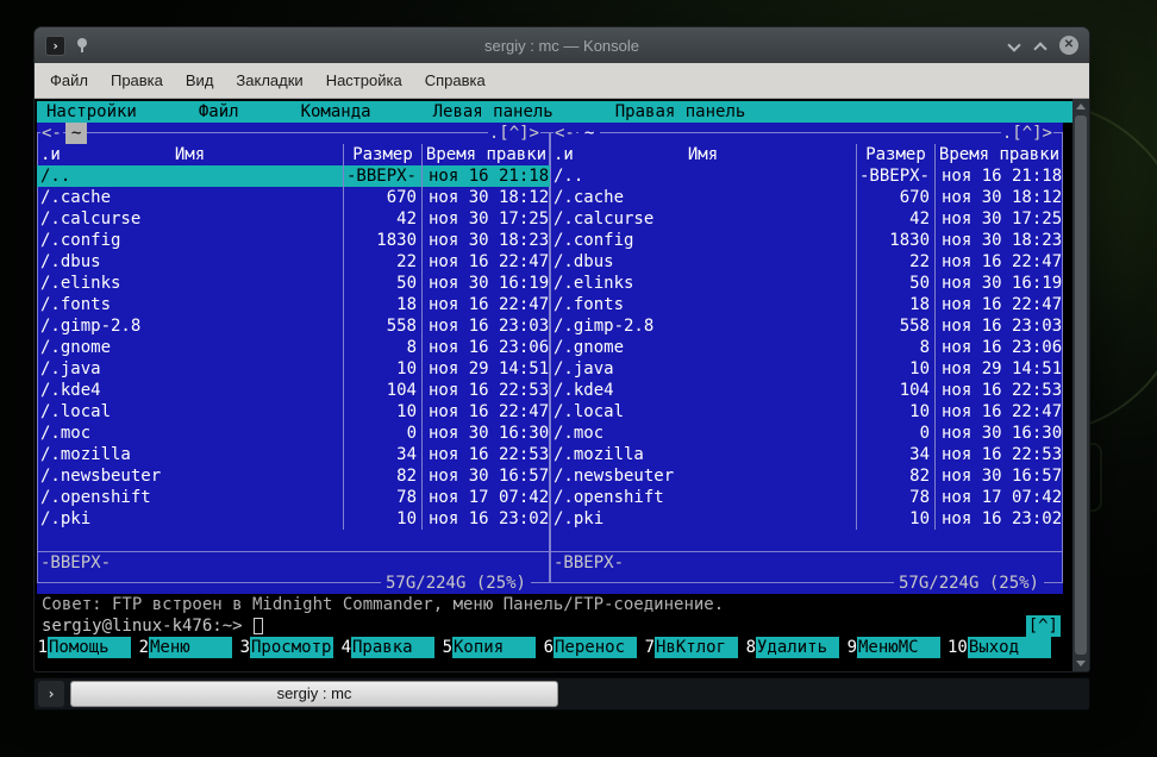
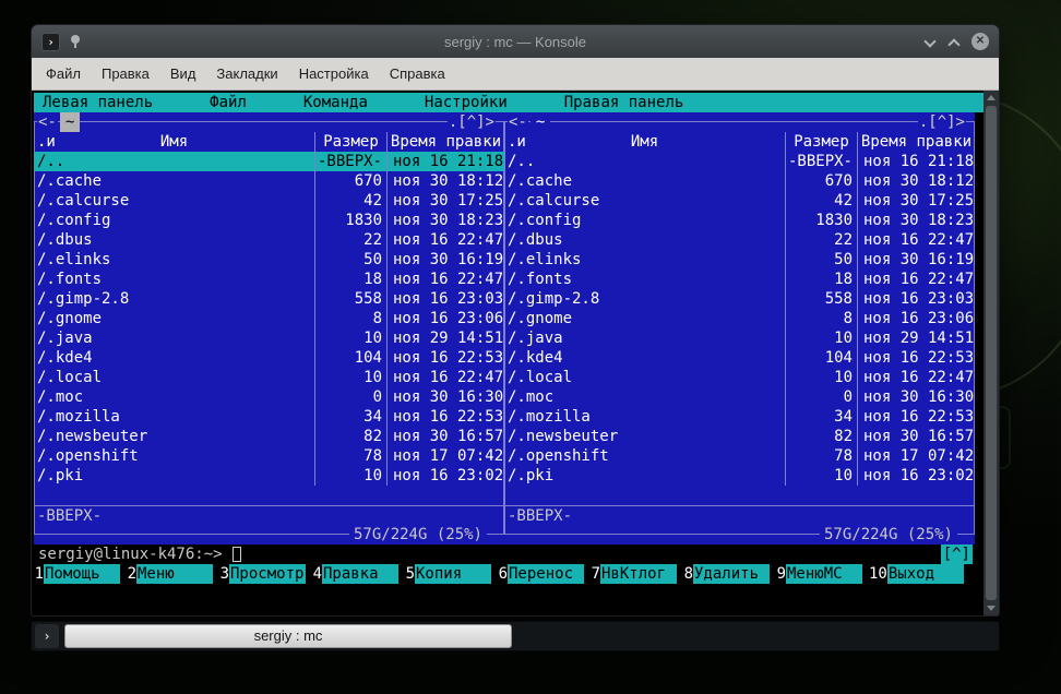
  ›
  sergiy : mc — Konsole
  ✕
  Файл
  Правка
  Вид
  Закладки
  Настройка
  Справка
- Настройки
+ Левая панель
  Файл
  Команда
- Левая панель
+ Настройки
  Правая панель
  <-
  ~
  .[^]>
  Имя
  Размер
  Время правки
  .и
  /..
  -ВВЕРХ-
  ноя 16 21:18
  /.cache
  670
  ноя 30 18:12
  /.calcurse
  42
  ноя 30 17:25
  /.config
  1830
  ноя 30 18:23
  /.dbus
  22
  ноя 16 22:47
  /.elinks
  50
  ноя 30 16:19
  /.fonts
  18
  ноя 16 22:47
  /.gimp-2.8
  558
  ноя 16 23:03
  /.gnome
  8
  ноя 16 23:06
  /.java
  10
  ноя 29 14:51
  /.kde4
  104
  ноя 16 22:53
  /.local
  10
  ноя 16 22:47
  /.moc
  0
  ноя 30 16:30
  /.mozilla
  34
  ноя 16 22:53
  /.newsbeuter
  82
  ноя 30 16:57
  /.openshift
  78
  ноя 17 07:42
  /.pki
  10
  ноя 16 23:02
  -ВВЕРХ-
  57G/224G (25%)
  <-
  ~
  .[^]>
  Имя
  Размер
  Время правки
  .и
  /..
  -ВВЕРХ-
  ноя 16 21:18
  /.cache
  670
  ноя 30 18:12
  /.calcurse
  42
  ноя 30 17:25
  /.config
  1830
  ноя 30 18:23
  /.dbus
  22
  ноя 16 22:47
  /.elinks
  50
  ноя 30 16:19
  /.fonts
  18
  ноя 16 22:47
  /.gimp-2.8
  558
  ноя 16 23:03
  /.gnome
  8
  ноя 16 23:06
  /.java
  10
  ноя 29 14:51
  /.kde4
  104
  ноя 16 22:53
  /.local
  10
  ноя 16 22:47
  /.moc
  0
  ноя 30 16:30
  /.mozilla
  34
  ноя 16 22:53
  /.newsbeuter
  82
  ноя 30 16:57
  /.openshift
  78
  ноя 17 07:42
  /.pki
  10
  ноя 16 23:02
  -ВВЕРХ-
  57G/224G (25%)
- Совет: FTP встроен в Midnight Commander, меню Панель/FTP-соединение.
  sergiy@linux-k476:~>
  [^]
  1
  Помощь
  2
  Меню
  3
  Просмотр
  4
  Правка
  5
  Копия
  6
  Перенос
  7
  НвКтлог
  8
  Удалить
  9
  МенюМС
  10
  Выход
  ›
  sergiy : mc
